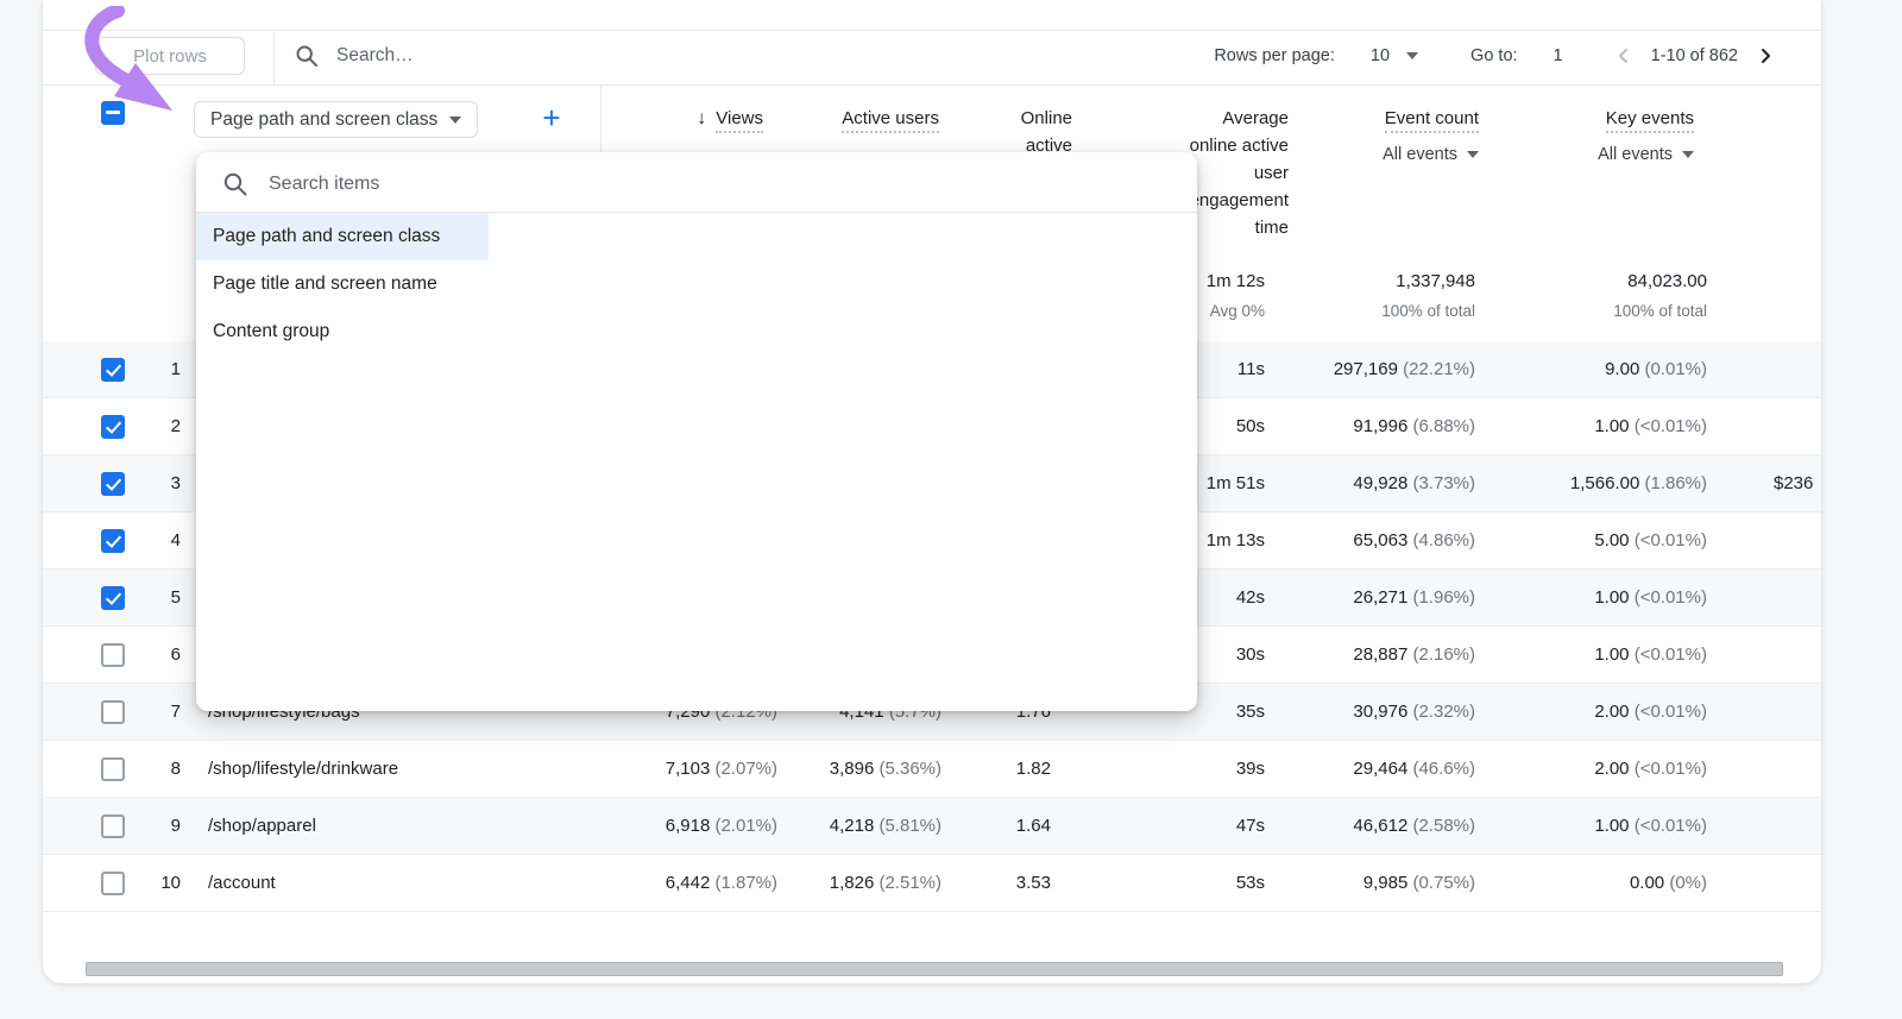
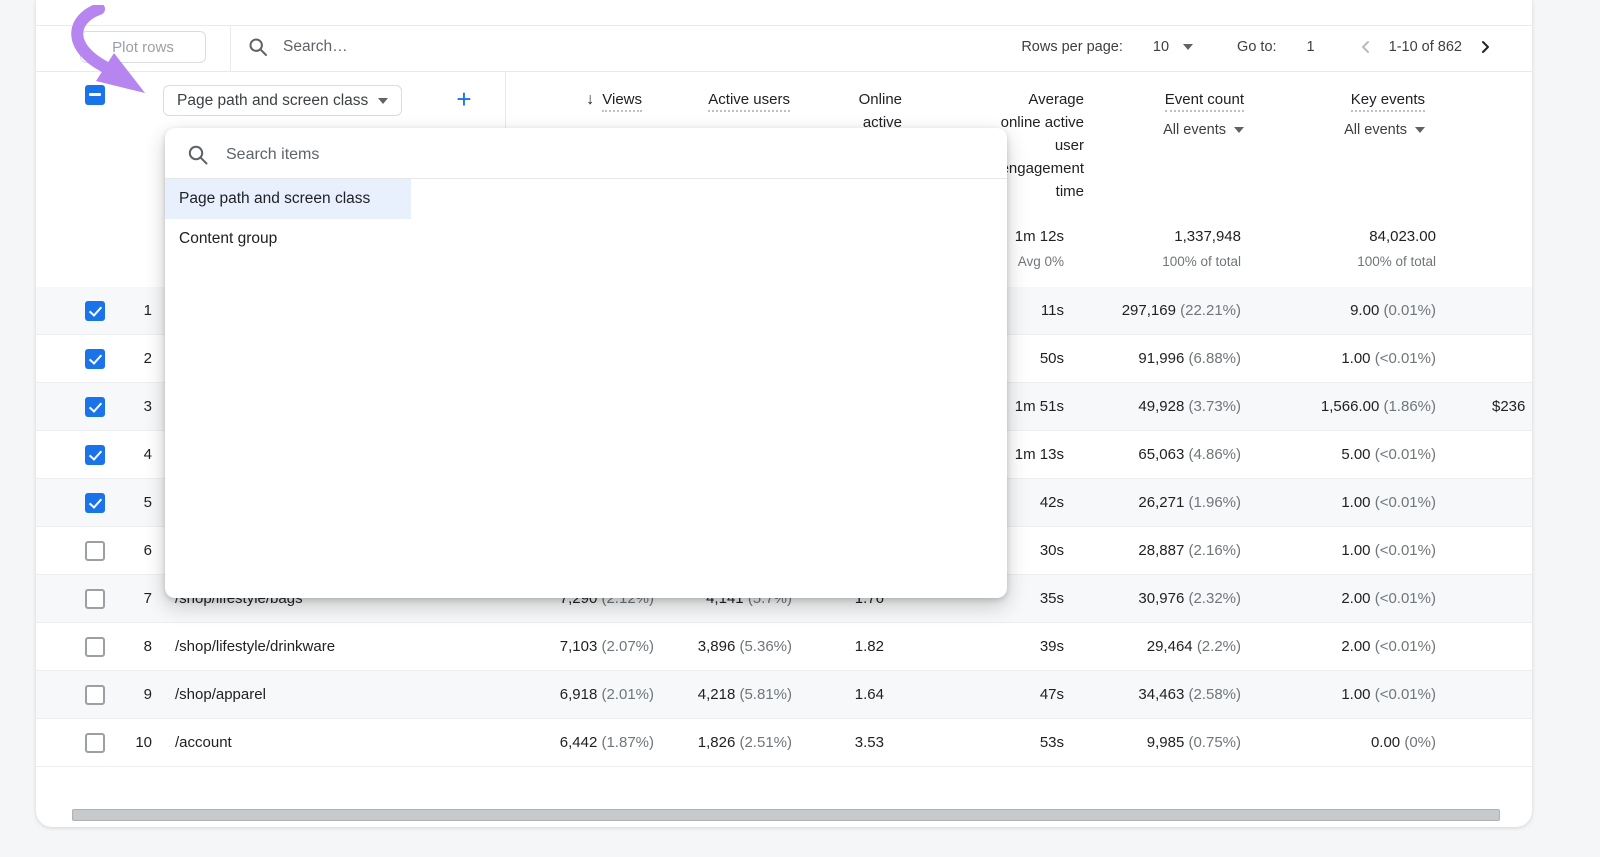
  Plot rows
  Search…
  Rows per page:
  10
  Go to:
  1
  1-10 of 862
  Page path and screen class
  +
  ↓ Views
  Active users
  Online
  active
  Average
  online active
  user
  ngagement
  time
  Event count
  All events
  Key events
  All events
  1m 12s
  Avg 0%
  1,337,948
  100% of total
  84,023.00
  100% of total
  1
  11s
  297,169 (22.21%)
  9.00 (0.01%)
  2
  50s
  91,996 (6.88%)
  1.00 (<0.01%)
  3
  1m 51s
  49,928 (3.73%)
  1,566.00 (1.86%)
  $236
  4
  1m 13s
  65,063 (4.86%)
  5.00 (<0.01%)
  5
  42s
  26,271 (1.96%)
  1.00 (<0.01%)
  6
  30s
  28,887 (2.16%)
  1.00 (<0.01%)
  7
  /shop/lifestyle/bags
  7,290 (2.12%)
  4,141 (5.7%)
  1.76
  35s
  30,976 (2.32%)
  2.00 (<0.01%)
  8
  /shop/lifestyle/drinkware
  7,103 (2.07%)
  3,896 (5.36%)
  1.82
  39s
- 29,464 (46.6%)
+ 29,464 (2.2%)
  2.00 (<0.01%)
  9
  /shop/apparel
  6,918 (2.01%)
  4,218 (5.81%)
  1.64
  47s
- 46,612 (2.58%)
+ 34,463 (2.58%)
  1.00 (<0.01%)
  10
  /account
  6,442 (1.87%)
  1,826 (2.51%)
  3.53
  53s
  9,985 (0.75%)
  0.00 (0%)
  Search items
  Page path and screen class
- Page title and screen name
  Content group
